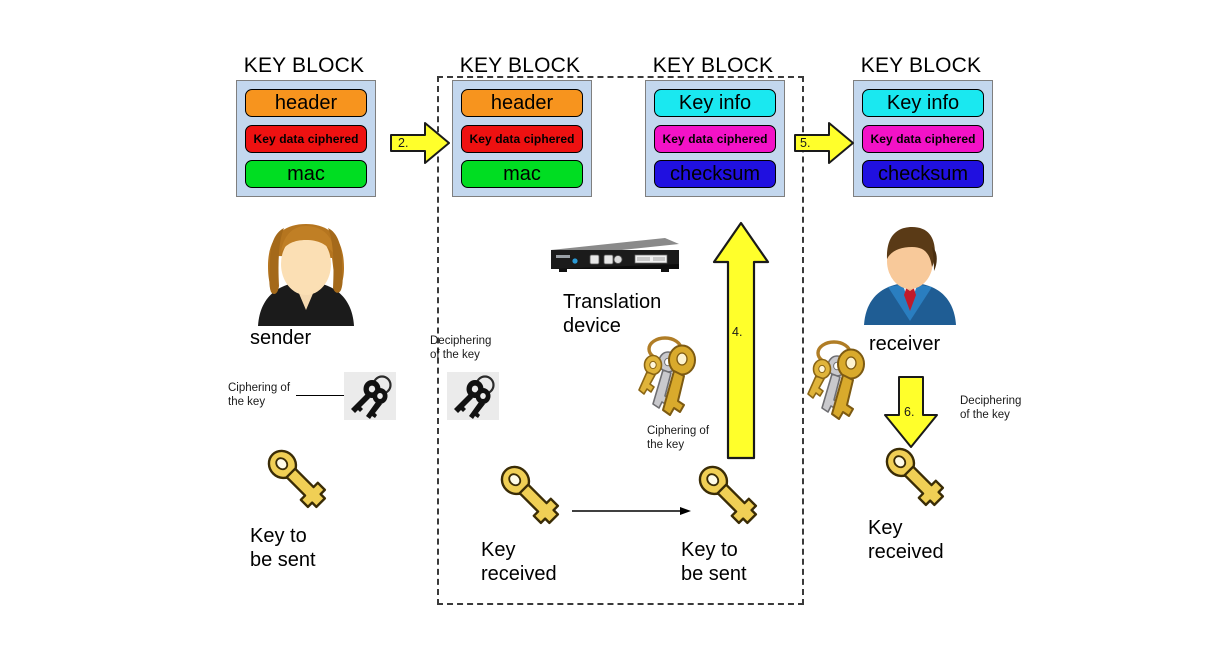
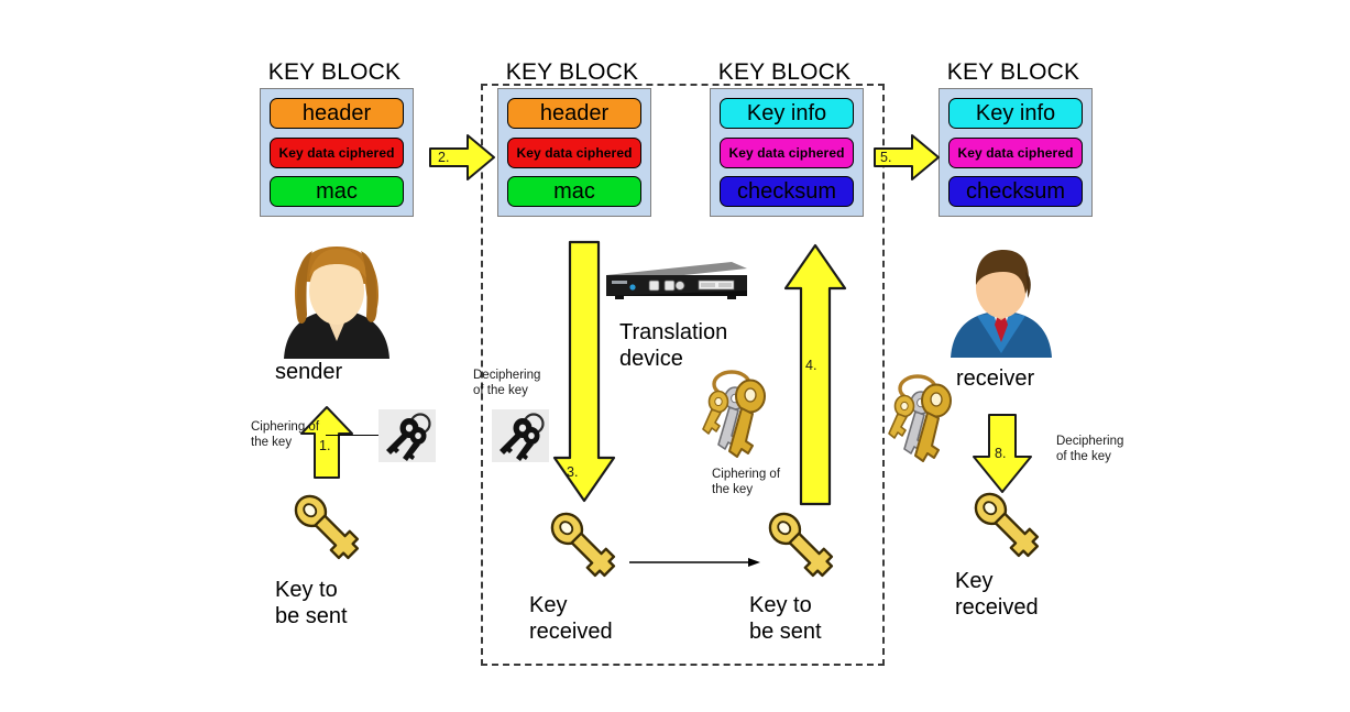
  KEY BLOCK
  header
  Key data ciphered
  mac
  KEY BLOCK
  header
  Key data ciphered
  mac
  KEY BLOCK
  Key info
  Key data ciphered
  checksum
  KEY BLOCK
  Key info
  Key data ciphered
  checksum
  2.
  5.
  sender
  receiver
  Translation
  device
+ 3.
  4.
+ 1.
- 6.
+ 8.
  Ciphering of
  the key
  Deciphering
  of the key
  Ciphering of
  the key
  Deciphering
  of the key
  Key to
  be sent
  Key
  received
  Key to
  be sent
  Key
  received
